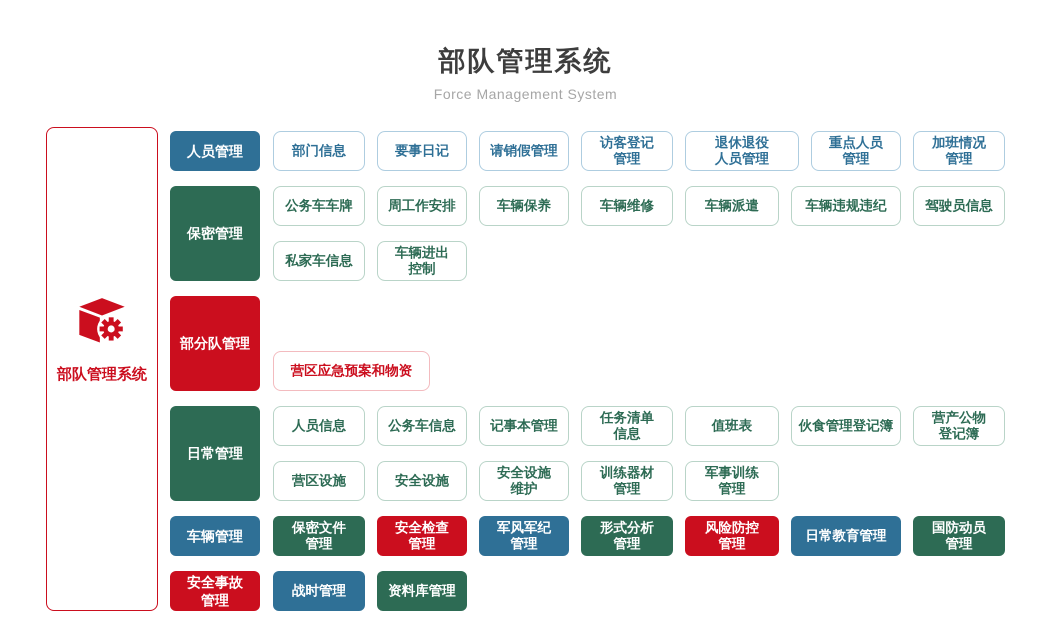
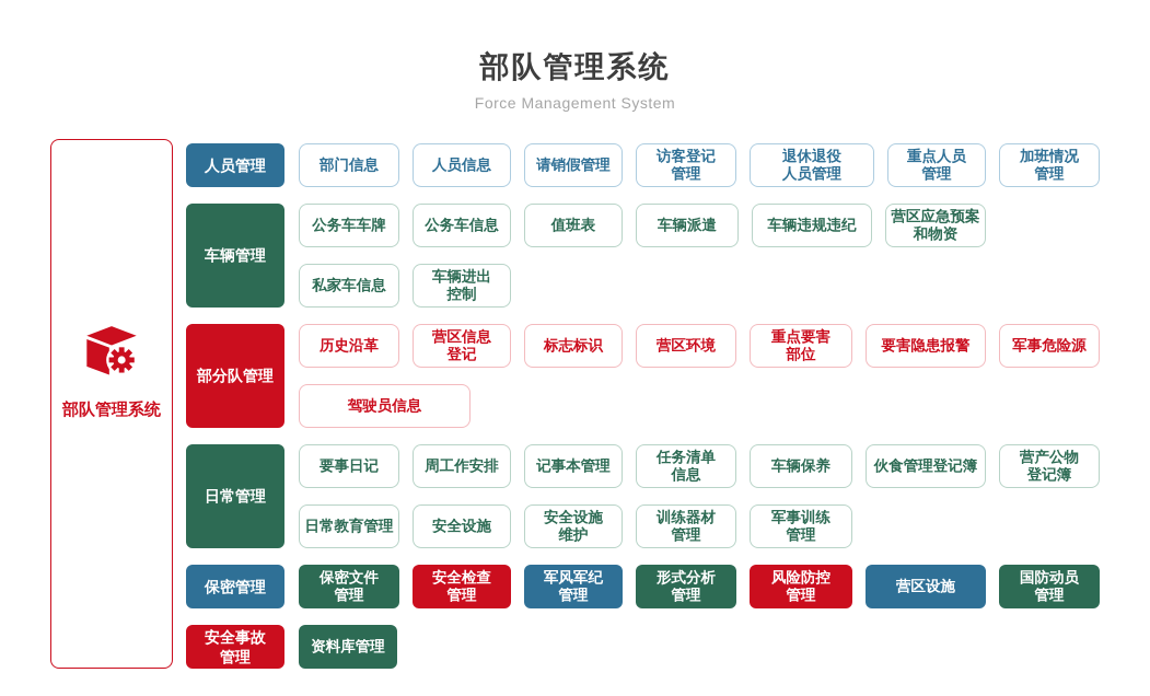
  部队管理系统
  Force Management System
  部队管理系统
  人员管理
- 保密管理
+ 车辆管理
  部分队管理
  日常管理
- 车辆管理
+ 保密管理
  安全事故
  管理
  部门信息
- 要事日记
+ 人员信息
  请销假管理
  访客登记
  管理
  退休退役
  人员管理
  重点人员
  管理
  加班情况
  管理
  公务车车牌
- 周工作安排
+ 公务车信息
- 车辆保养
+ 值班表
- 车辆维修
  车辆派遣
  车辆违规违纪
- 驾驶员信息
+ 营区应急预案和物资
  私家车信息
  车辆进出
  控制
+ 历史沿革
+ 营区信息
+ 登记
+ 标志标识
+ 营区环境
+ 重点要害
+ 部位
+ 要害隐患报警
+ 军事危险源
- 营区应急预案和物资
+ 驾驶员信息
- 人员信息
+ 要事日记
- 公务车信息
+ 周工作安排
  记事本管理
  任务清单
  信息
- 值班表
+ 车辆保养
  伙食管理登记簿
  营产公物
  登记簿
- 营区设施
+ 日常教育管理
  安全设施
  安全设施
  维护
  训练器材
  管理
  军事训练
  管理
  保密文件
  管理
  安全检查
  管理
  军风军纪
  管理
  形式分析
  管理
  风险防控
  管理
- 日常教育管理
+ 营区设施
  国防动员
  管理
- 战时管理
  资料库管理
